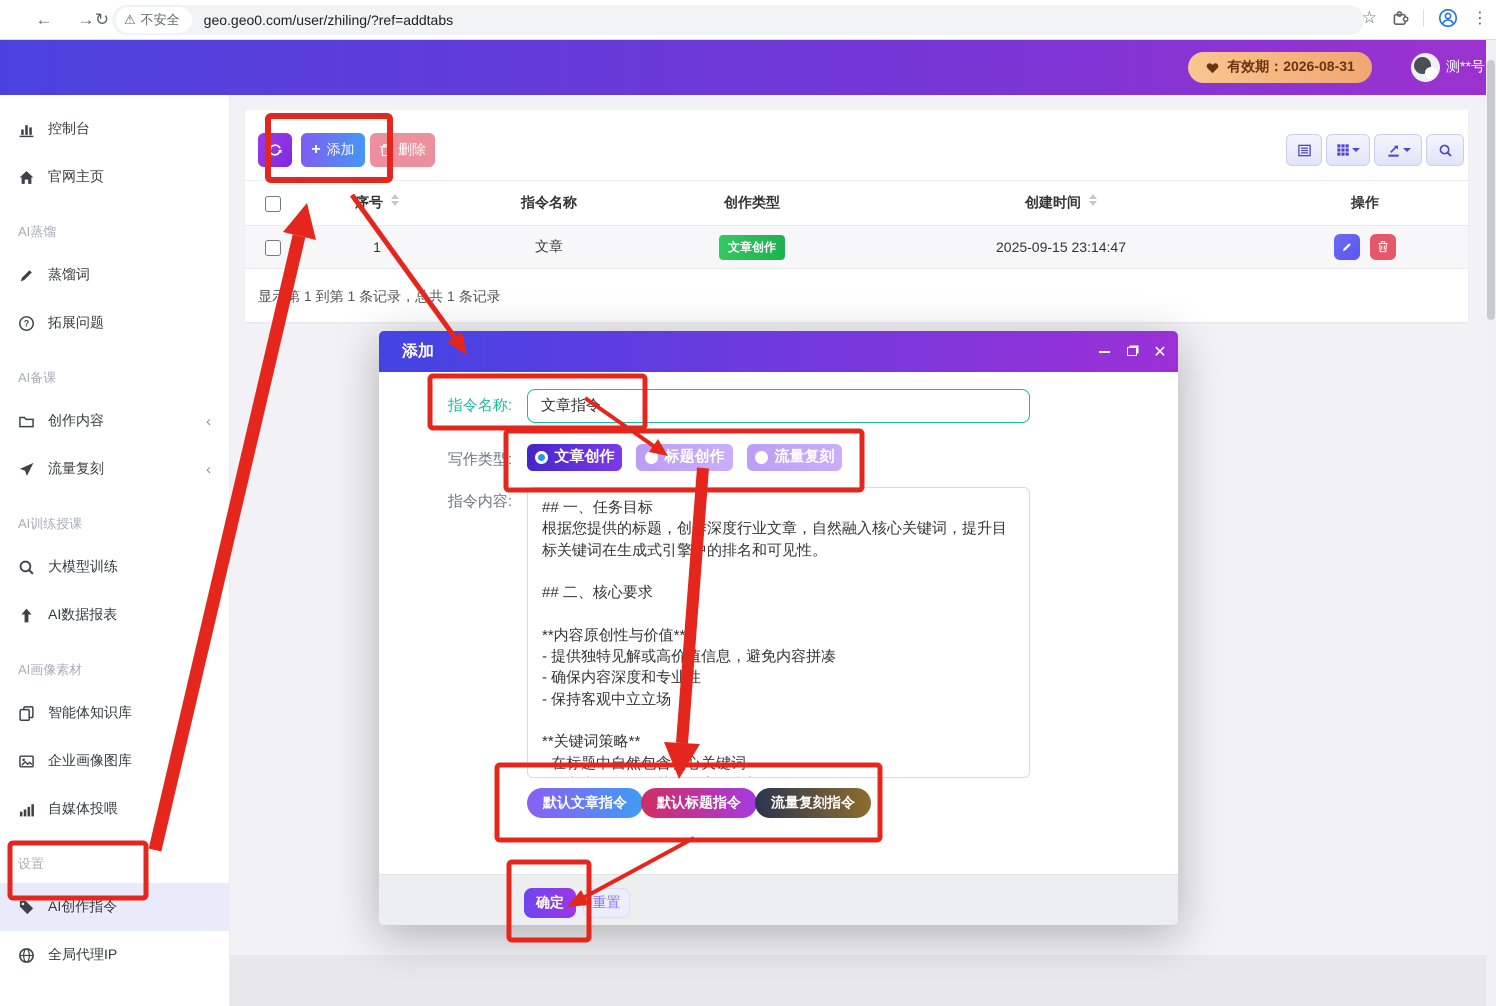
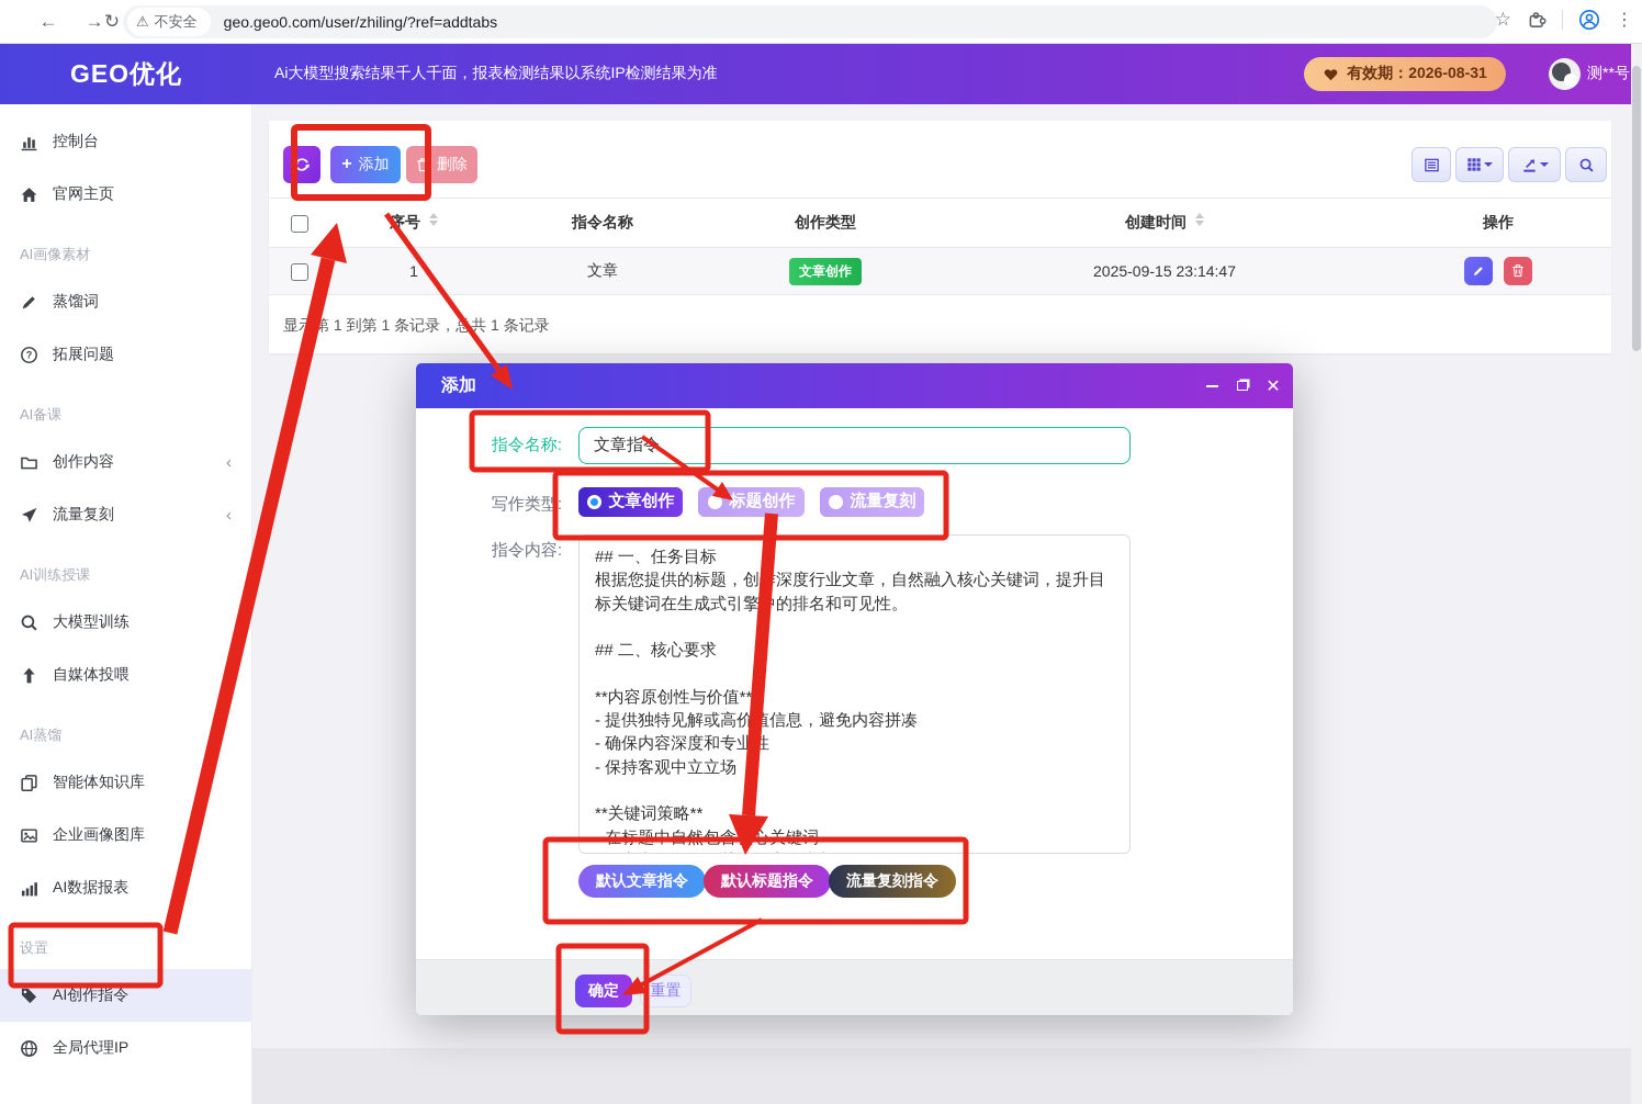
  ←
  →
  ↻
  ⚠
  不安全
  geo.geo0.com/user/zhiling/?ref=addtabs
  ☆
  ⋮
+ GEO优化
+ Ai大模型搜索结果千人千面，报表检测结果以系统IP检测结果为准
  有效期：2026-08-31
  测**号
  控制台
  官网主页
- AI蒸馏
+ AI画像素材
  蒸馏词
  ?
  拓展问题
  AI备课
  创作内容
  ‹
  流量复刻
  ‹
  AI训练授课
  大模型训练
- AI数据报表
+ 自媒体投喂
- AI画像素材
+ AI蒸馏
  智能体知识库
  企业画像图库
- 自媒体投喂
+ AI数据报表
  设置
  AI创作指令
  全局代理IP
  +
  添加
  删除
  	序号	指令名称	创作类型	创建时间	操作
  	1	文章	文章创作	2025-09-15 23:14:47
  显第 1 到第 1 条记录，共 1 条记录
  添加
  ✕
  指令名称:
  文章指
  写作类型:
  文章创作
  标题创作
  流量复刻
  指令内容:
  ## 一、任务目标
  默认文章指令
  默认标题指令
  流量复刻指令
  确定
  重置
